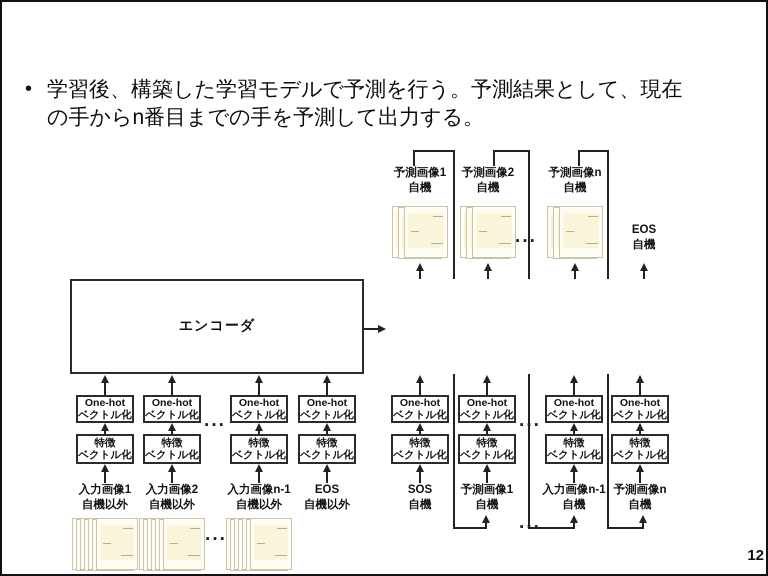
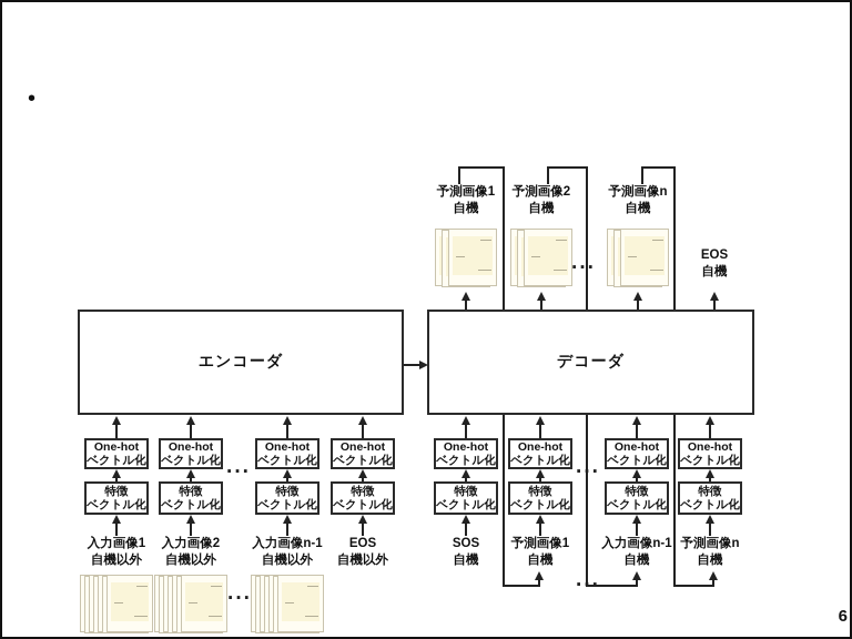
  •
- 学習後、構築した学習モデルで予測を行う。予測結果として、現在
- の手からn番目までの手を予測して出力する。
  エンコーダ
+ デコーダ
  One-hot
  ベクトル化
  特徴
  ベクトル化
  入力画像1
  自機以外
  One-hot
  ベクトル化
  特徴
  ベクトル化
  入力画像2
  自機以外
  One-hot
  ベクトル化
  特徴
  ベクトル化
  入力画像n-1
  自機以外
  One-hot
  ベクトル化
  特徴
  ベクトル化
  EOS
  自機以外
  ···
  ···
  One-hot
  ベクトル化
  特徴
  ベクトル化
  SOS
  自機
  One-hot
  ベクトル化
  特徴
  ベクトル化
  予測画像1
  自機
  One-hot
  ベクトル化
  特徴
  ベクトル化
  入力画像n-1
  自機
  One-hot
  ベクトル化
  特徴
  ベクトル化
  予測画像n
  自機
  予測画像1
  自機
  予測画像2
  自機
  予測画像n
  自機
  EOS
  自機
  ···
  ···
- 12
+ 6
